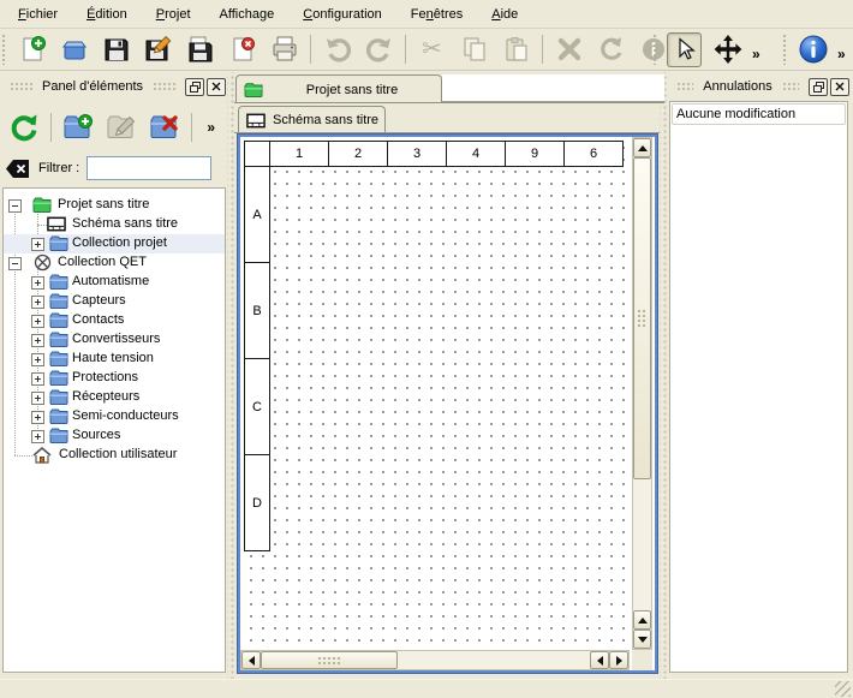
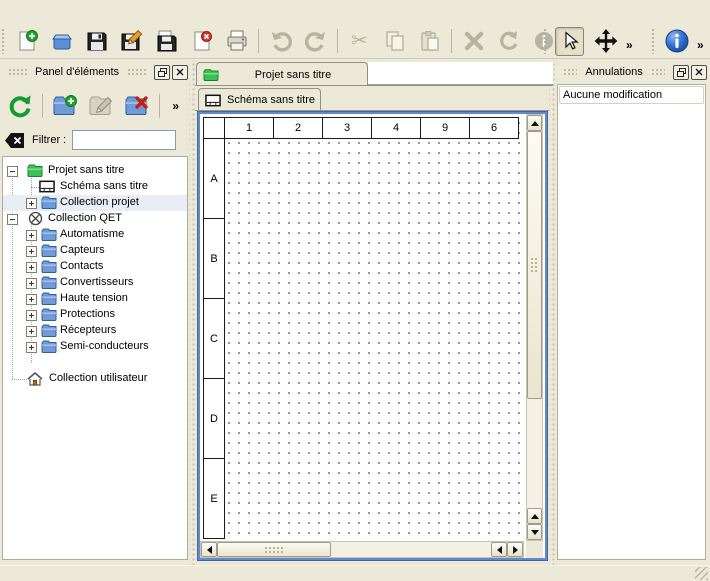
- Fichier
- Édition
- Projet
- Affichage
- Configuration
- Fenêtres
- Aide
  ✂
  »
  »
  Panel d'éléments
  »
  Filtrer :
  Projet sans titre
  Schéma sans titre
  Collection projet
  Collection QET
  Automatisme
  Capteurs
  Contacts
  Convertisseurs
  Haute tension
  Protections
  Récepteurs
  Semi-conducteurs
- Sources
  Collection utilisateur
  Projet sans titre
  Schéma sans titre
  1
  2
  3
  4
  9
  6
  A
  B
  C
  D
+ E
  Annulations
  Aucune modification
